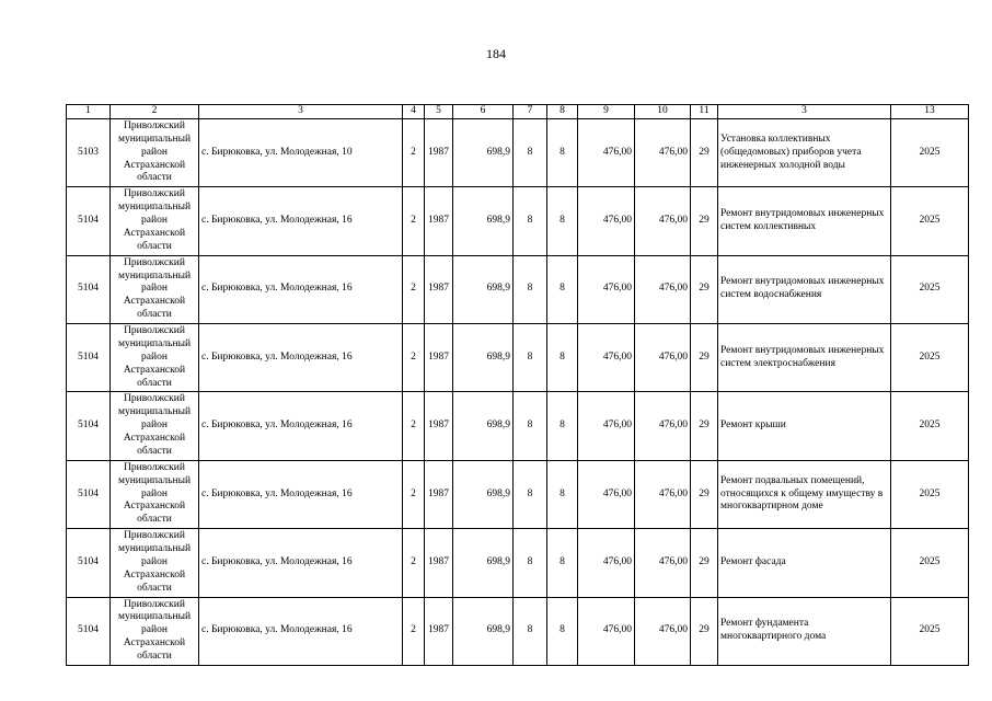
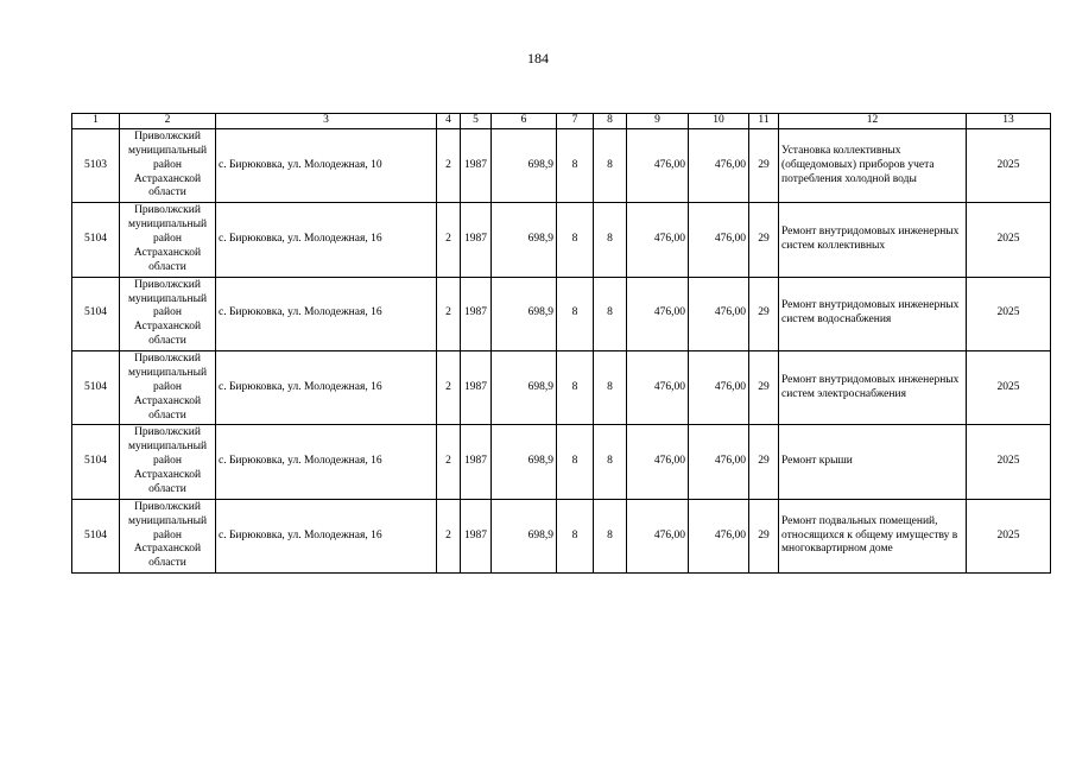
  184
- 1	2	3	4	5	6	7	8	9	10	11	3	13
+ 1	2	3	4	5	6	7	8	9	10	11	12	13
- 5103	Приволжский муниципальный район Астраханской области	с. Бирюковка, ул. Молодежная, 10	2	1987	698,9	8	8	476,00	476,00	29	Установка коллективных (общедомовых) приборов учета инженерных холодной воды	2025
+ 5103	Приволжский муниципальный район Астраханской области	с. Бирюковка, ул. Молодежная, 10	2	1987	698,9	8	8	476,00	476,00	29	Установка коллективных (общедомовых) приборов учета потребления холодной воды	2025
  5104	Приволжский муниципальный район Астраханской области	с. Бирюковка, ул. Молодежная, 16	2	1987	698,9	8	8	476,00	476,00	29	Ремонт внутридомовых инженерных систем коллективных	2025
  5104	Приволжский муниципальный район Астраханской области	с. Бирюковка, ул. Молодежная, 16	2	1987	698,9	8	8	476,00	476,00	29	Ремонт внутридомовых инженерных систем водоснабжения	2025
  5104	Приволжский муниципальный район Астраханской области	с. Бирюковка, ул. Молодежная, 16	2	1987	698,9	8	8	476,00	476,00	29	Ремонт внутридомовых инженерных систем электроснабжения	2025
  5104	Приволжский муниципальный район Астраханской области	с. Бирюковка, ул. Молодежная, 16	2	1987	698,9	8	8	476,00	476,00	29	Ремонт крыши	2025
  5104	Приволжский муниципальный район Астраханской области	с. Бирюковка, ул. Молодежная, 16	2	1987	698,9	8	8	476,00	476,00	29	Ремонт подвальных помещений, относящихся к общему имуществу в многоквартирном доме	2025
- 5104	Приволжский муниципальный район Астраханской области	с. Бирюковка, ул. Молодежная, 16	2	1987	698,9	8	8	476,00	476,00	29	Ремонт фасада	2025
- 5104	Приволжский муниципальный район Астраханской области	с. Бирюковка, ул. Молодежная, 16	2	1987	698,9	8	8	476,00	476,00	29	Ремонт фундамента многоквартирного дома	2025
